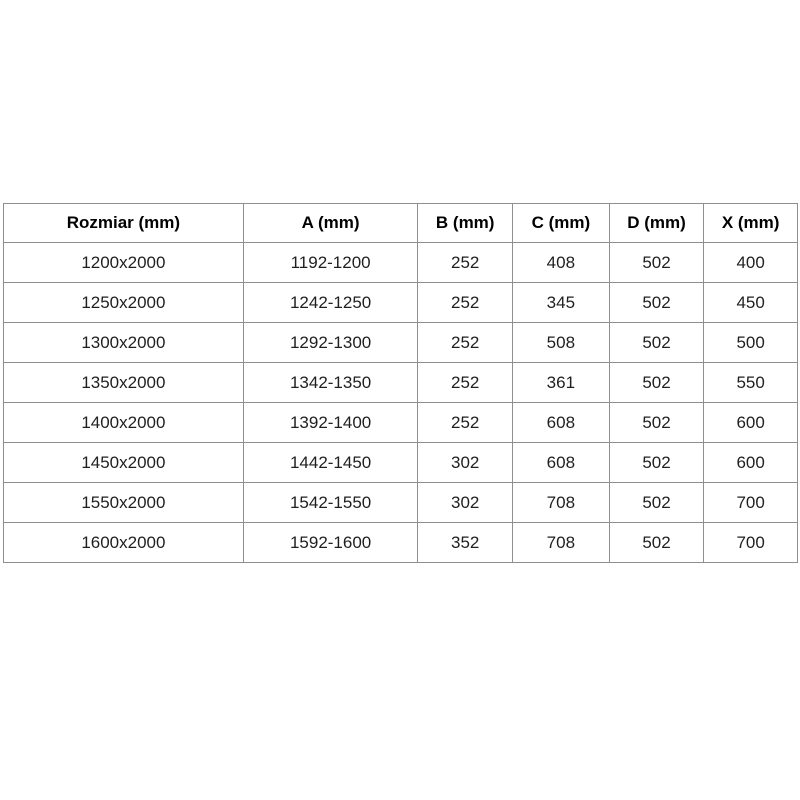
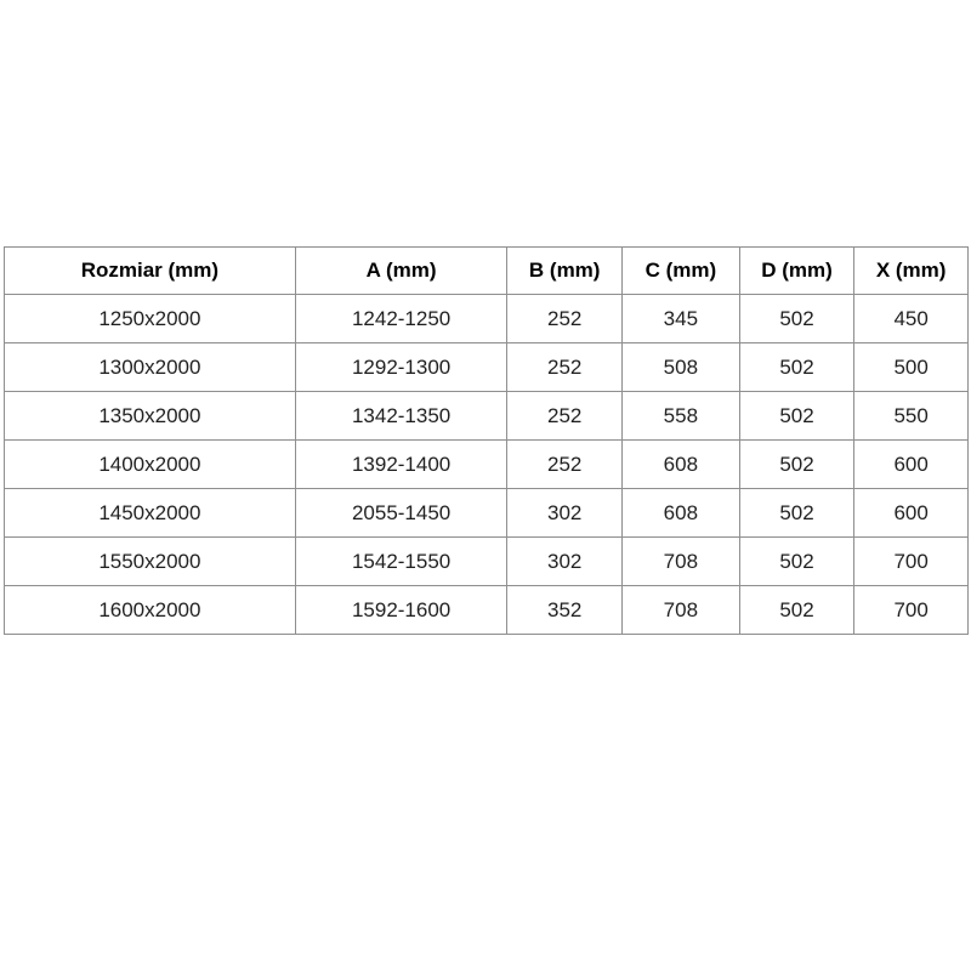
  Rozmiar (mm)	A (mm)	B (mm)	C (mm)	D (mm)	X (mm)
- 1200x2000	1192-1200	252	408	502	400
  1250x2000	1242-1250	252	345	502	450
  1300x2000	1292-1300	252	508	502	500
- 1350x2000	1342-1350	252	361	502	550
+ 1350x2000	1342-1350	252	558	502	550
  1400x2000	1392-1400	252	608	502	600
- 1450x2000	1442-1450	302	608	502	600
+ 1450x2000	2055-1450	302	608	502	600
  1550x2000	1542-1550	302	708	502	700
  1600x2000	1592-1600	352	708	502	700
